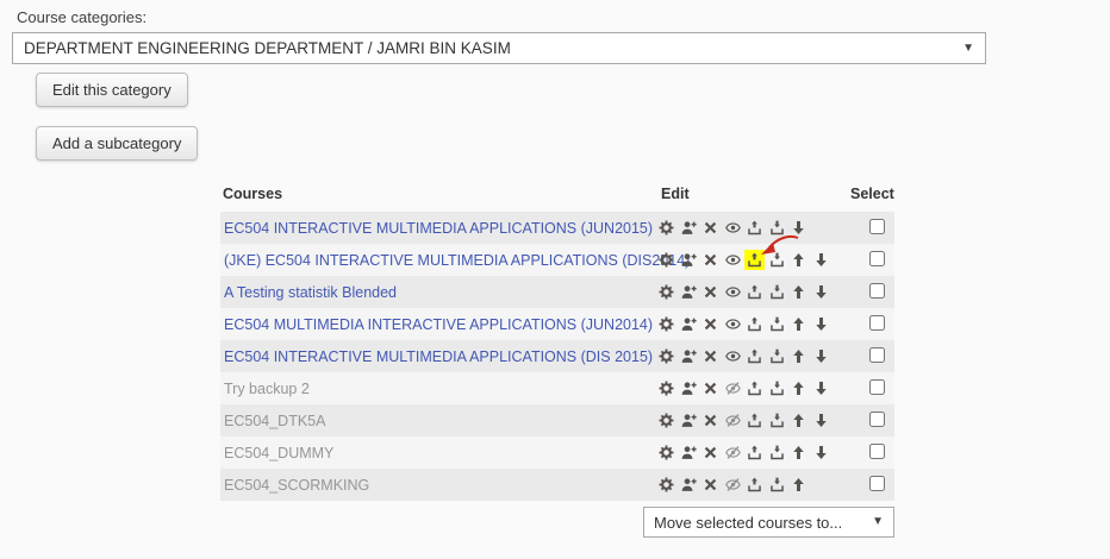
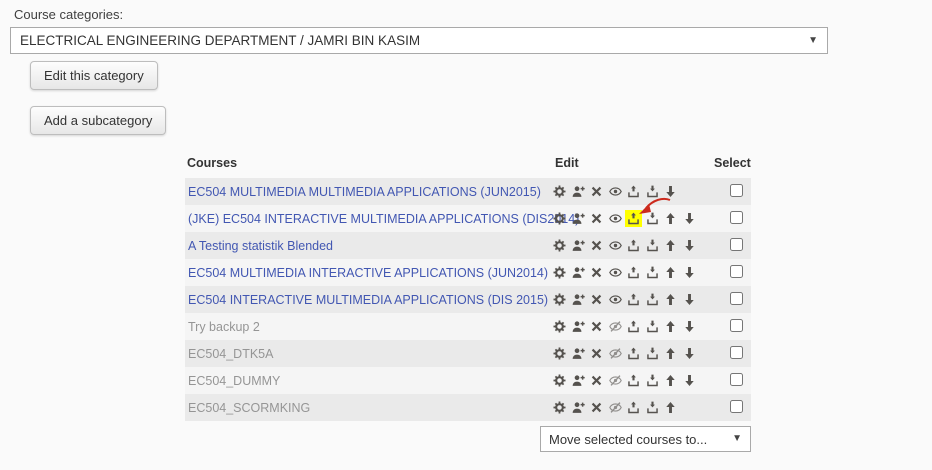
  Course categories:
- DEPARTMENT ENGINEERING DEPARTMENT / JAMRI BIN KASIM
+ ELECTRICAL ENGINEERING DEPARTMENT / JAMRI BIN KASIM
  ▼
  Edit this category
  Add a subcategory
  Courses
  Edit
  Select
- EC504 INTERACTIVE MULTIMEDIA APPLICATIONS (JUN2015)
+ EC504 MULTIMEDIA MULTIMEDIA APPLICATIONS (JUN2015)
  (JKE) EC504 INTERACTIVE MULTIMEDIA APPLICATIONS (DIS204)
  A Testing statistik Blended
  EC504 MULTIMEDIA INTERACTIVE APPLICATIONS (JUN2014)
  EC504 INTERACTIVE MULTIMEDIA APPLICATIONS (DIS 2015)
  Try backup 2
  EC504_DTK5A
  EC504_DUMMY
  EC504_SCORMKING
  Move selected courses to...
  ▼
